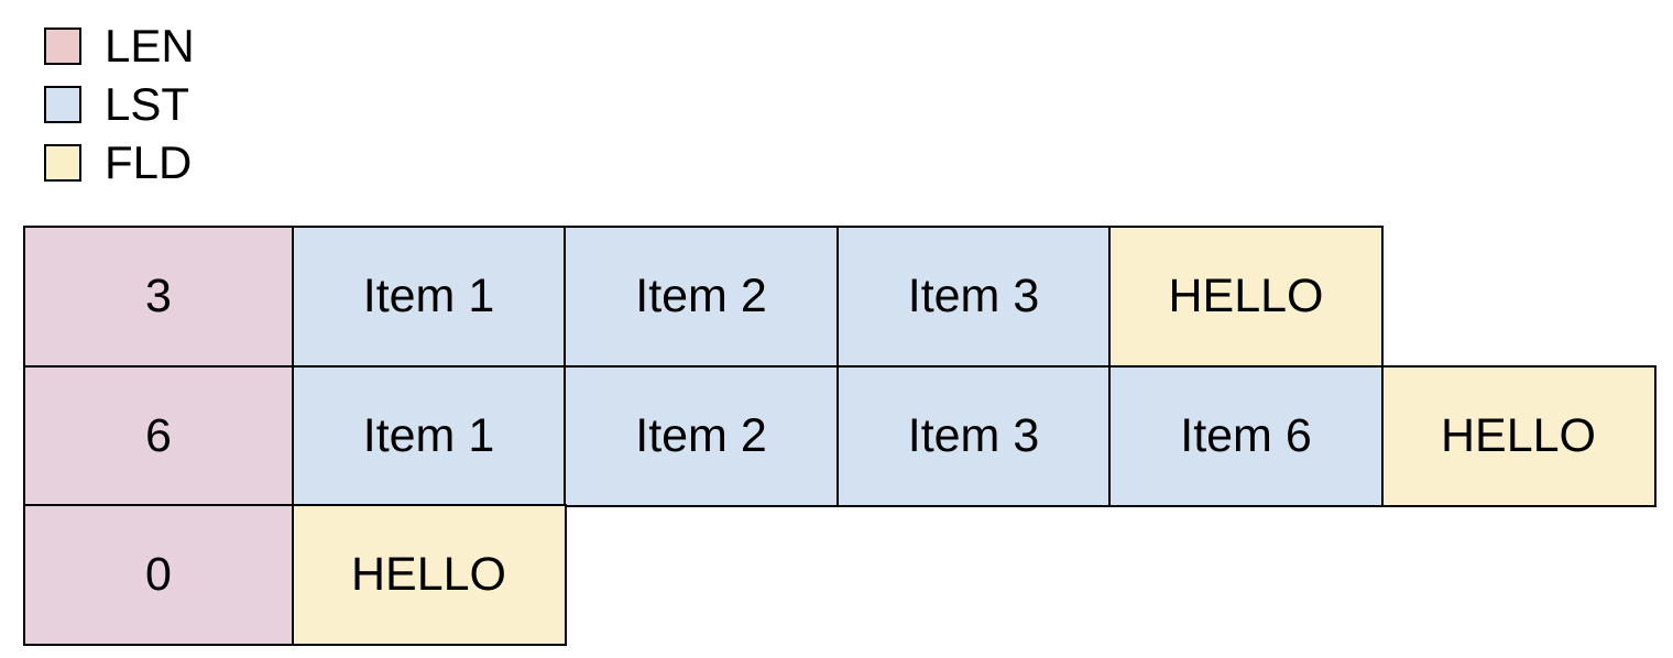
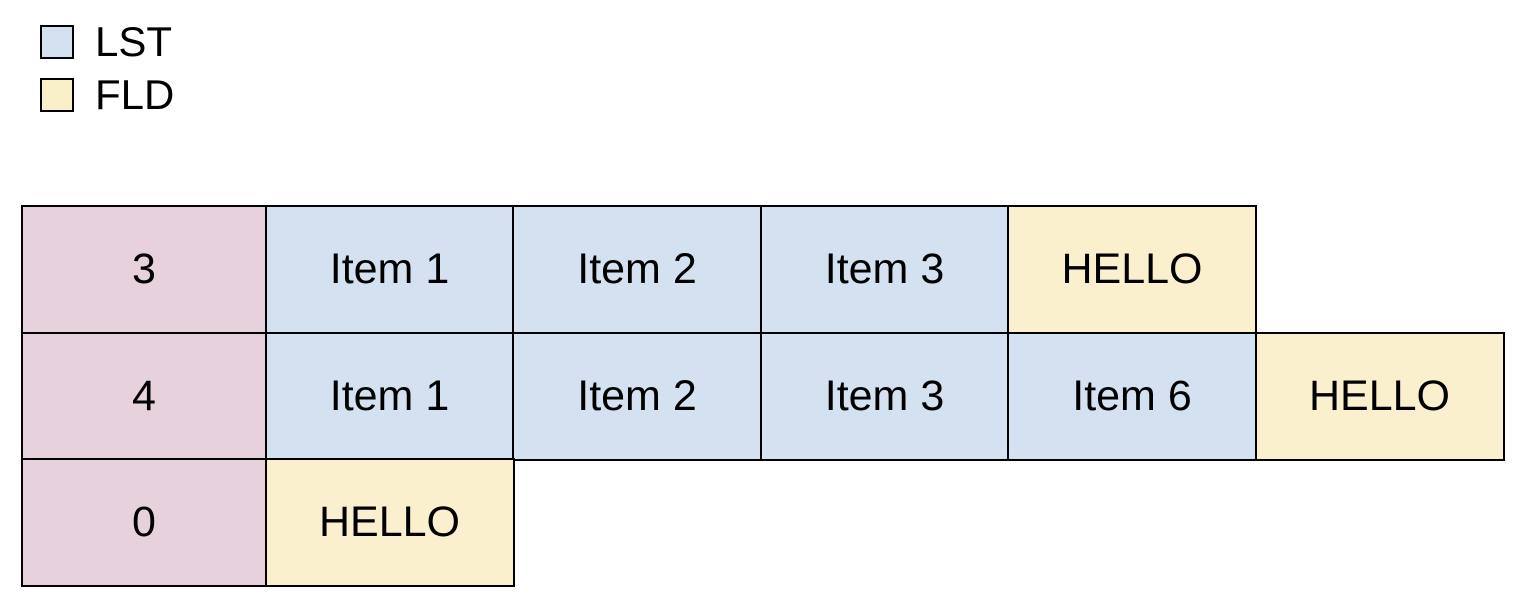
- LEN
  LST
  FLD
  3
  Item 1
  Item 2
  Item 3
  HELLO
- 6
+ 4
  Item 1
  Item 2
  Item 3
  Item 6
  HELLO
  0
  HELLO
